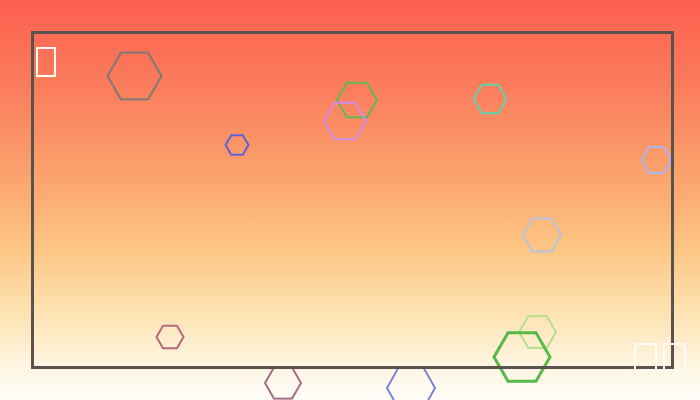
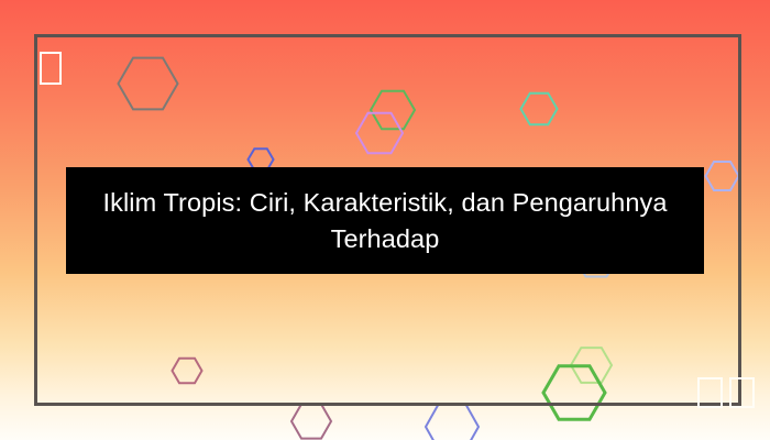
+ Iklim Tropis: Ciri, Karakteristik, dan Pengaruhnya
+ Terhadap
